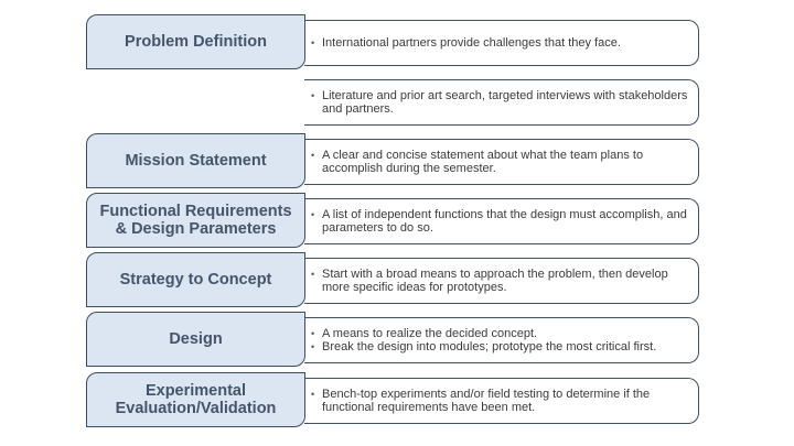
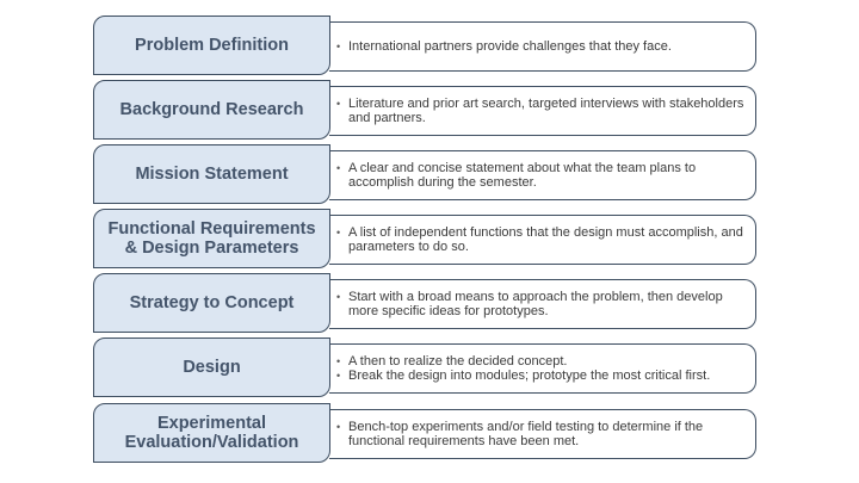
  Problem Definition
  •
  International partners provide challenges that they face.
+ Background Research
  •
  Literature and prior art search, targeted interviews with stakeholders and partners.
  Mission Statement
  •
  A clear and concise statement about what the team plans to accomplish during the semester.
  Functional Requirements
  & Design Parameters
  •
  A list of independent functions that the design must accomplish, and parameters to do so.
  Strategy to Concept
  •
  Start with a broad means to approach the problem, then develop more specific ideas for prototypes.
  Design
  •
- A means to realize the decided concept.
+ A then to realize the decided concept.
  •
  Break the design into modules; prototype the most critical first.
  Experimental
  Evaluation/Validation
  •
  Bench-top experiments and/or field testing to determine if the functional requirements have been met.
